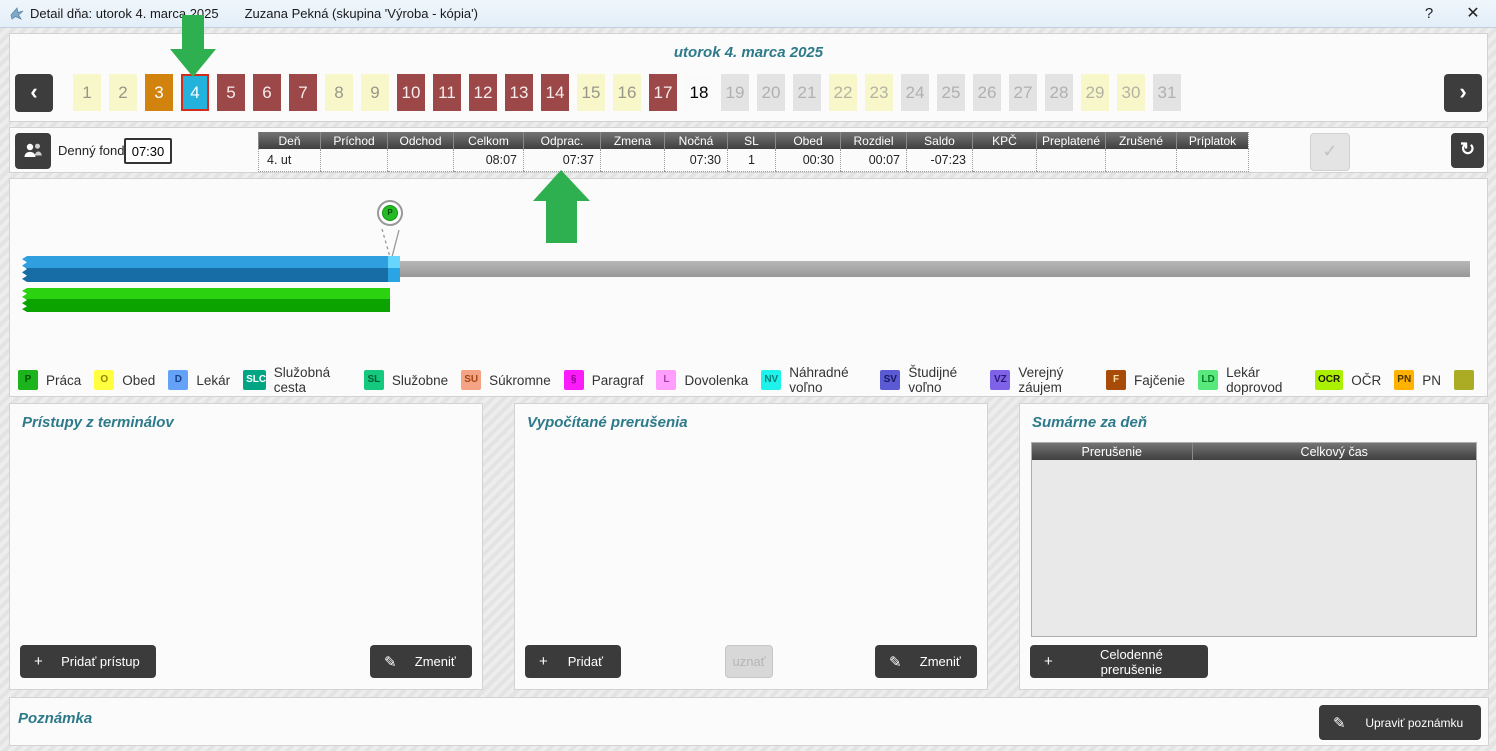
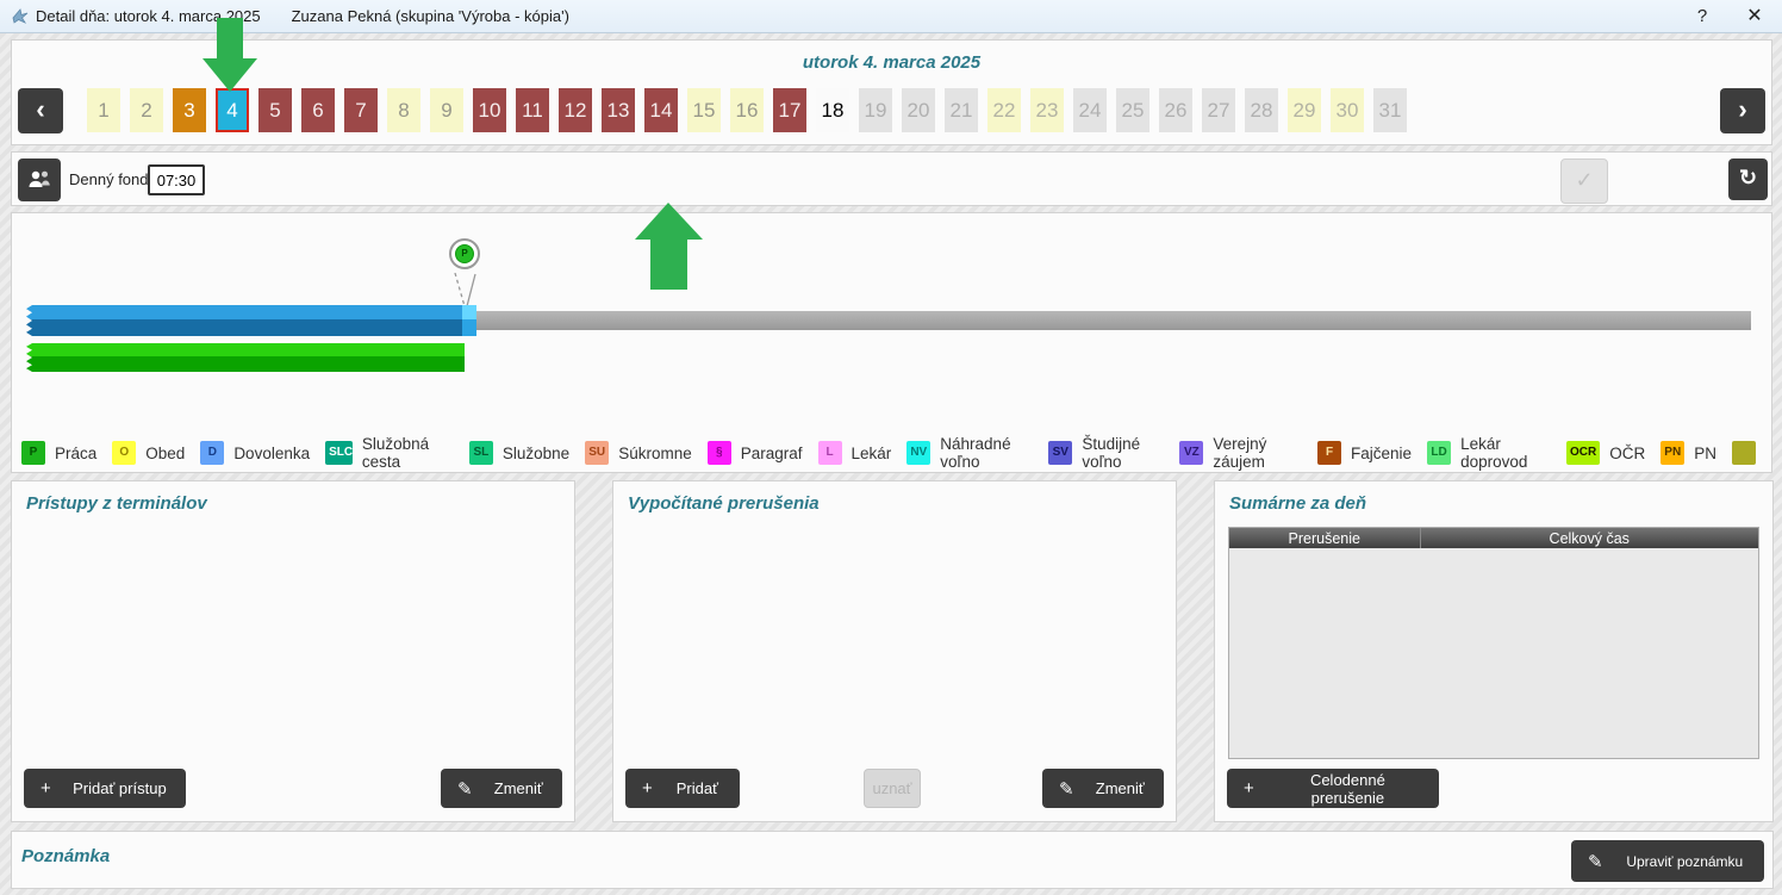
  Detail dňa: utorok 4. marca 2025 Zuzana Pekná (skupina 'Výroba - kópia')
  ?
  ✕
  utorok 4. marca 2025
  ‹
  ›
  1 2 3 4 5 6 7 8 9 10 11 12 13 14 15 16 17 18 19 20 21 22 23 24 25 26 27 28 29 30 31
  Denný fond
  07:30
- Deň	Príchod	Odchod	Celkom	Odprac.	Zmena	Nočná	SL	Obed	Rozdiel	Saldo	KPČ	Preplatené	Zrušené	Príplatok
- 4. ut			08:07	07:37		07:30	1	00:30	00:07	-07:23
  ✓
  ↻
  P
  P
  Práca
  O
  Obed
  D
- Lekár
+ Dovolenka
  SLC
  Služobná cesta
  SL
  Služobne
  SU
  Súkromne
  §
  Paragraf
  L
- Dovolenka
+ Lekár
  NV
  Náhradné voľno
  SV
  Študijné voľno
  VZ
  Verejný záujem
  F
  Fajčenie
  LD
  Lekár doprovod
  OCR
  OČR
  PN
  PN
  Prístupy z terminálov
  +
  Pridať prístup
  ✎
  Zmeniť
  Vypočítané prerušenia
  +
  Pridať
  uznať
  ✎
  Zmeniť
  Sumárne za deň
  Prerušenie	Celkový čas
  +
  Celodenné prerušenie
  Poznámka
  ✎
  Upraviť poznámku
